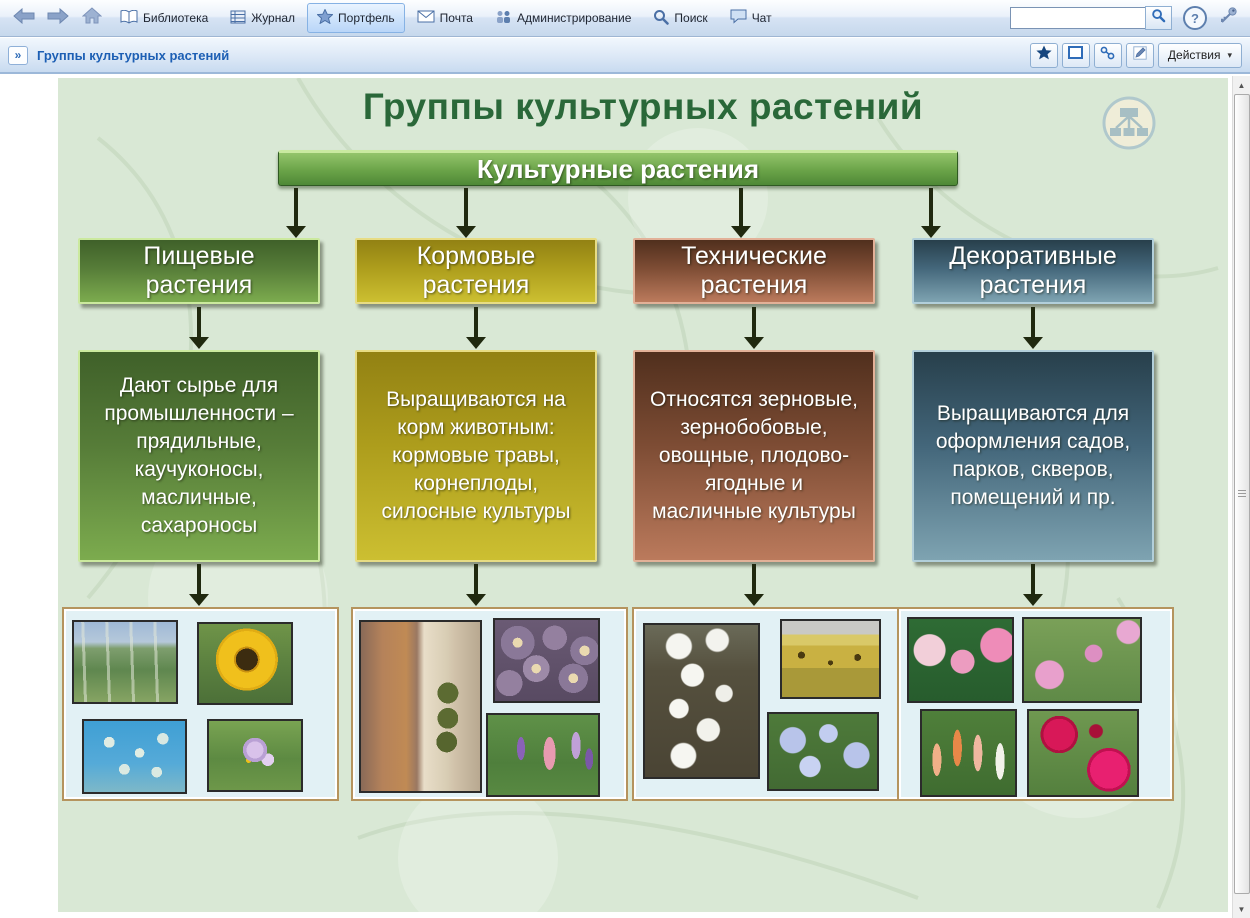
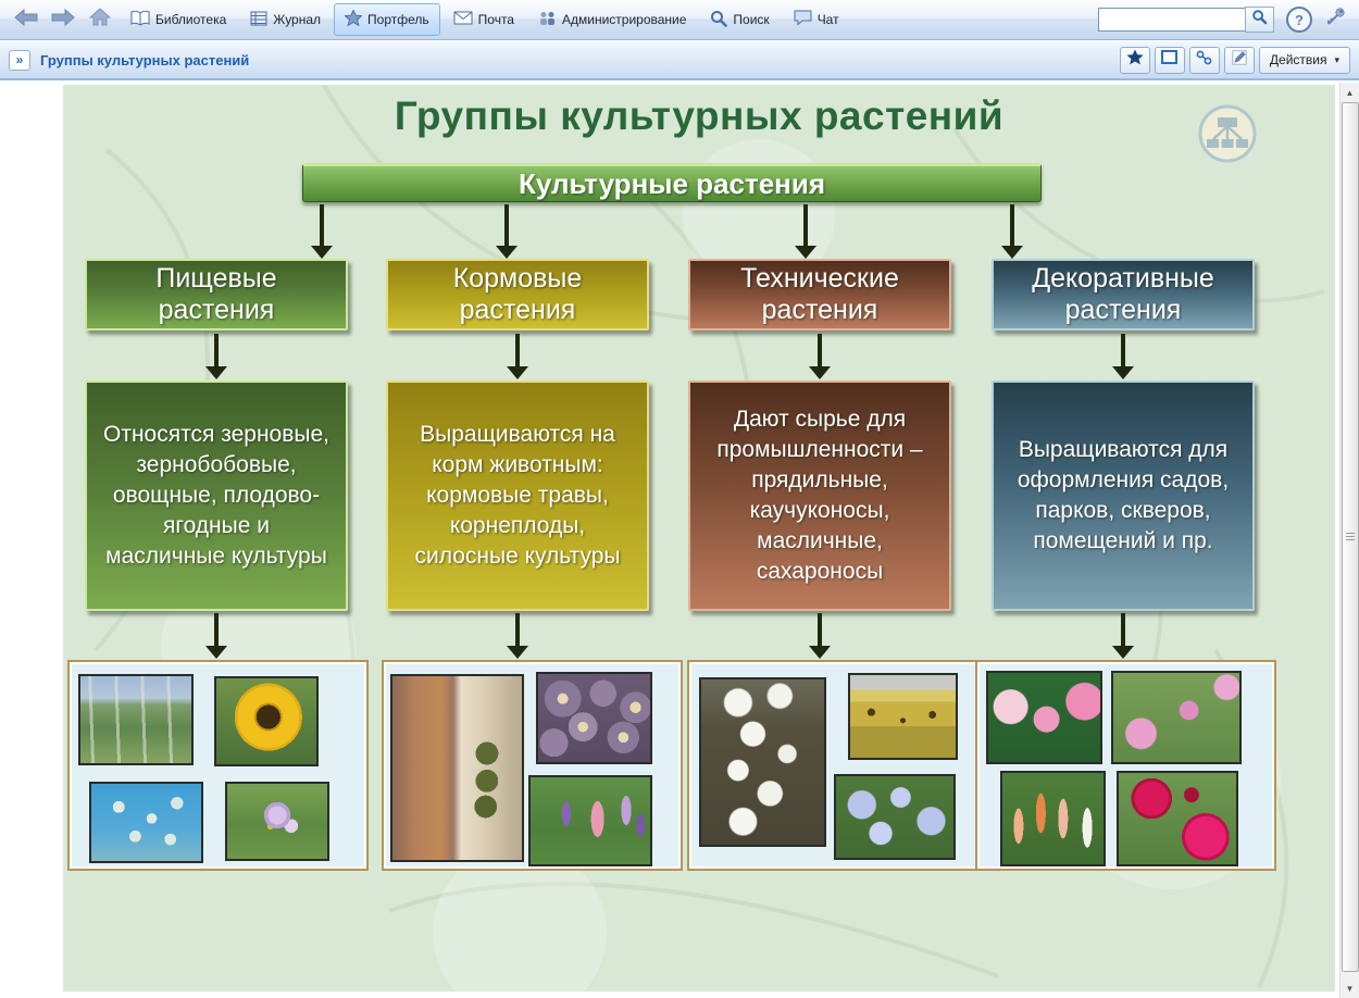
  Библиотека
  Журнал
  Портфель
  Почта
  Администрирование
  Поиск
  Чат
  ?
  »
  Группы культурных растений
  Действия
  ▾
  Группы культурных растений
  Культурные растения
  Пищевые растения
  Кормовые растения
  Технические растения
  Декоративные растения
- Дают сырье для промышленности – прядильные, каучуконосы, масличные, сахароносы
+ Относятся зерновые, зернобобовые, овощные, плодово-ягодные и масличные культуры
  Выращиваются на корм животным: кормовые травы, корнеплоды, силосные культуры
- Относятся зерновые, зернобобовые, овощные, плодово-ягодные и масличные культуры
+ Дают сырье для промышленности – прядильные, каучуконосы, масличные, сахароносы
  Выращиваются для оформления садов, парков, скверов, помещений и пр.
  ▲
  ▼
